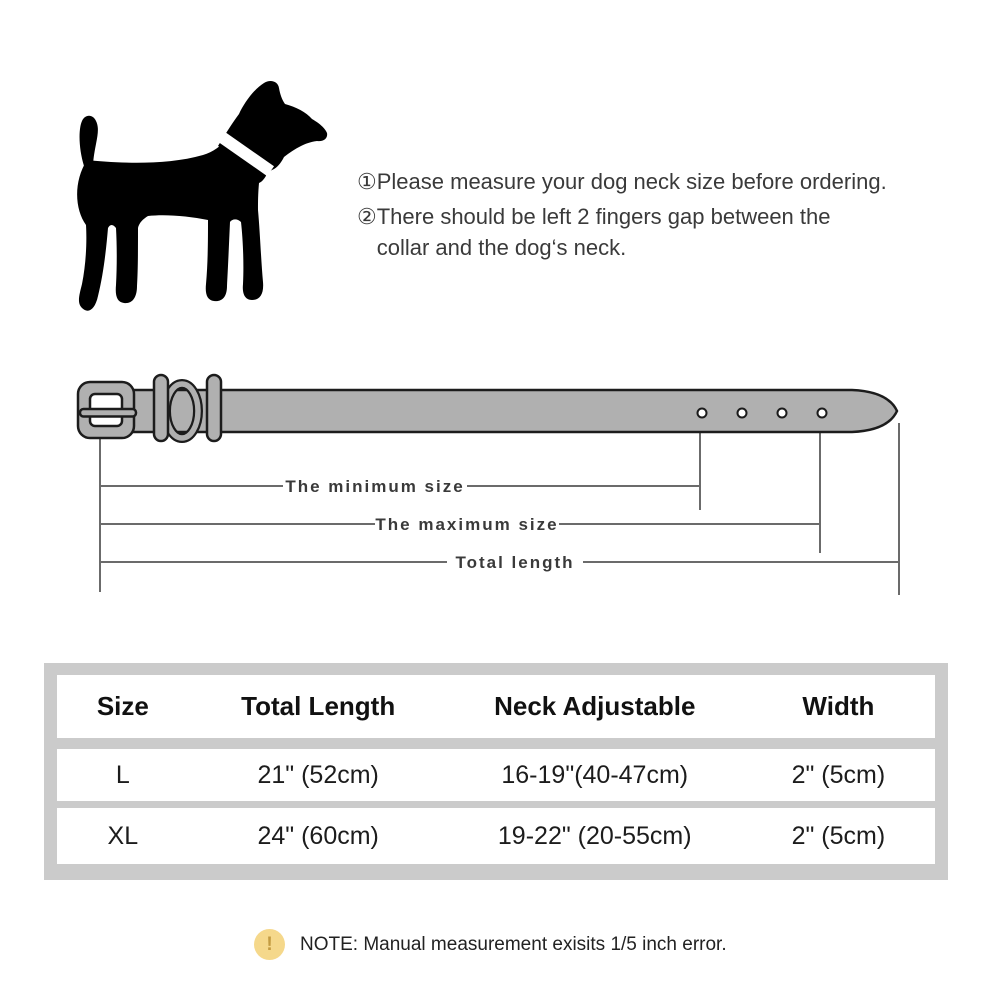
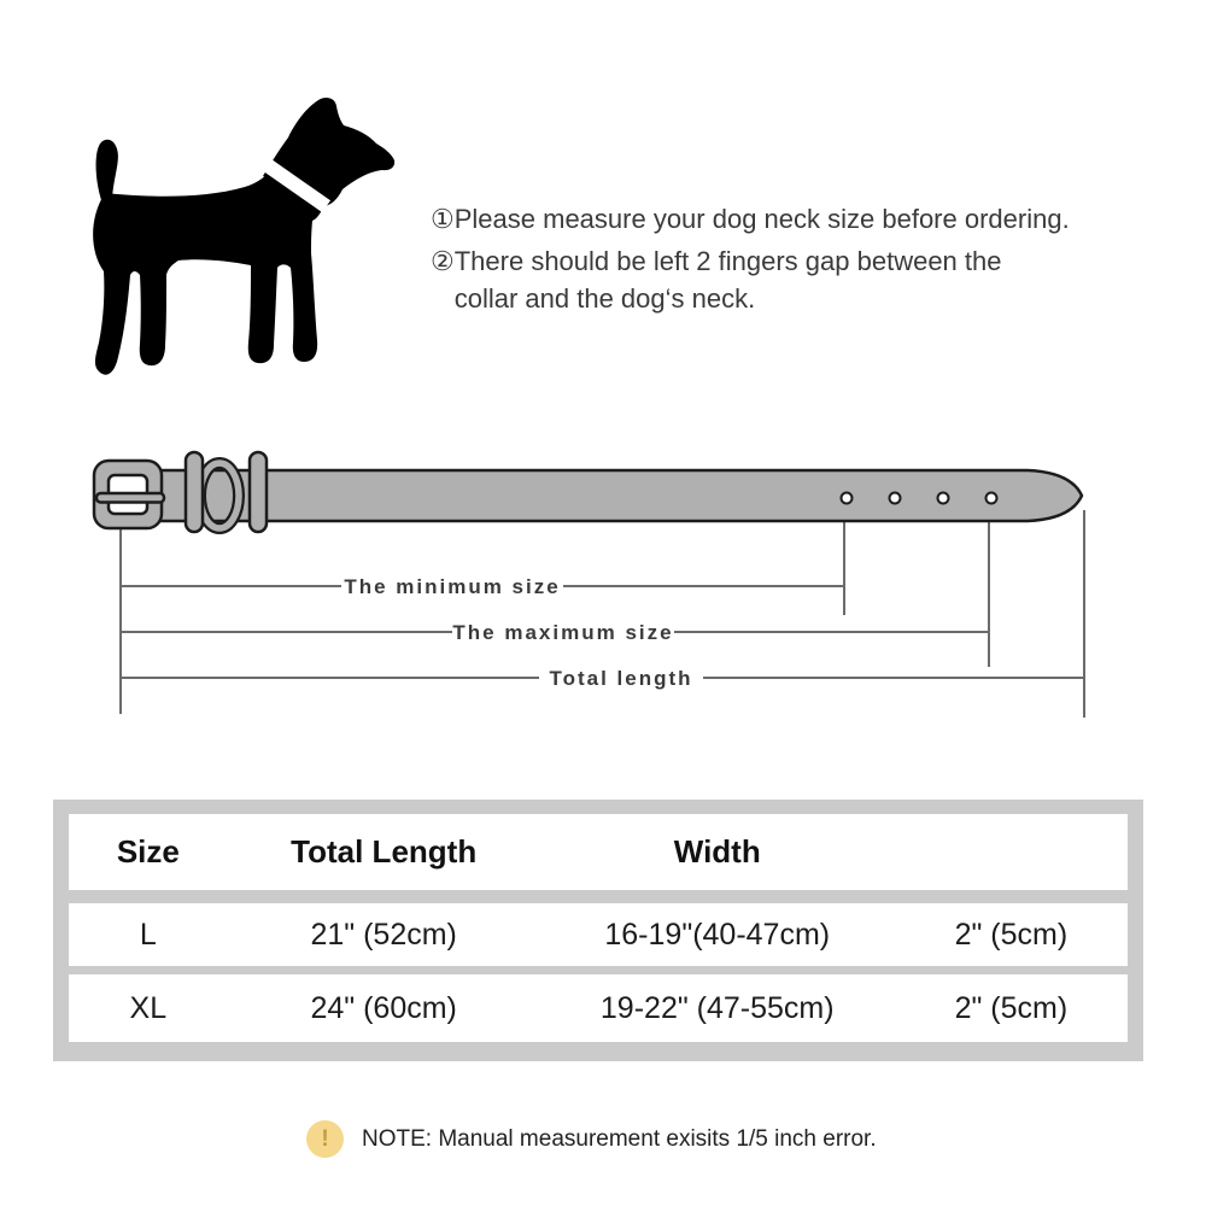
  ①
  Please measure your dog neck size before ordering.
  ②
  There should be left 2 fingers gap between the collar and the dog‘s neck.
  The minimum size
  The maximum size
  Total length
  Size
  Total Length
- Neck Adjustable
  Width
  L
  21" (52cm)
  16-19"(40-47cm)
  2" (5cm)
  XL
  24" (60cm)
- 19-22" (20-55cm)
+ 19-22" (47-55cm)
  2" (5cm)
  !
  NOTE: Manual measurement exisits 1/5 inch error.
